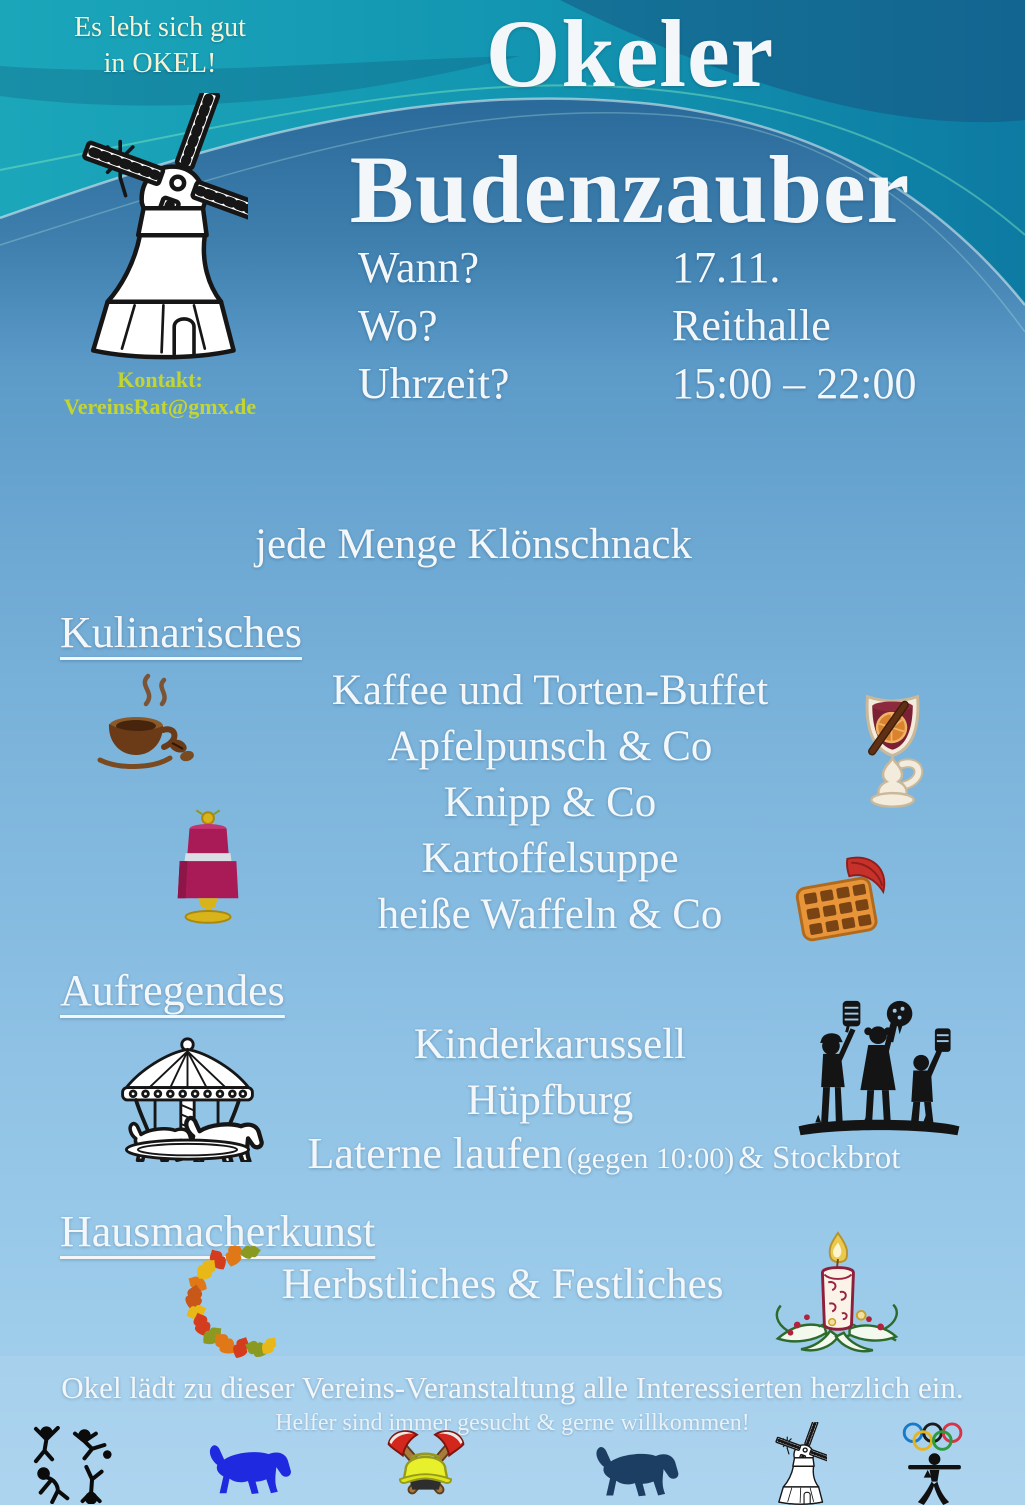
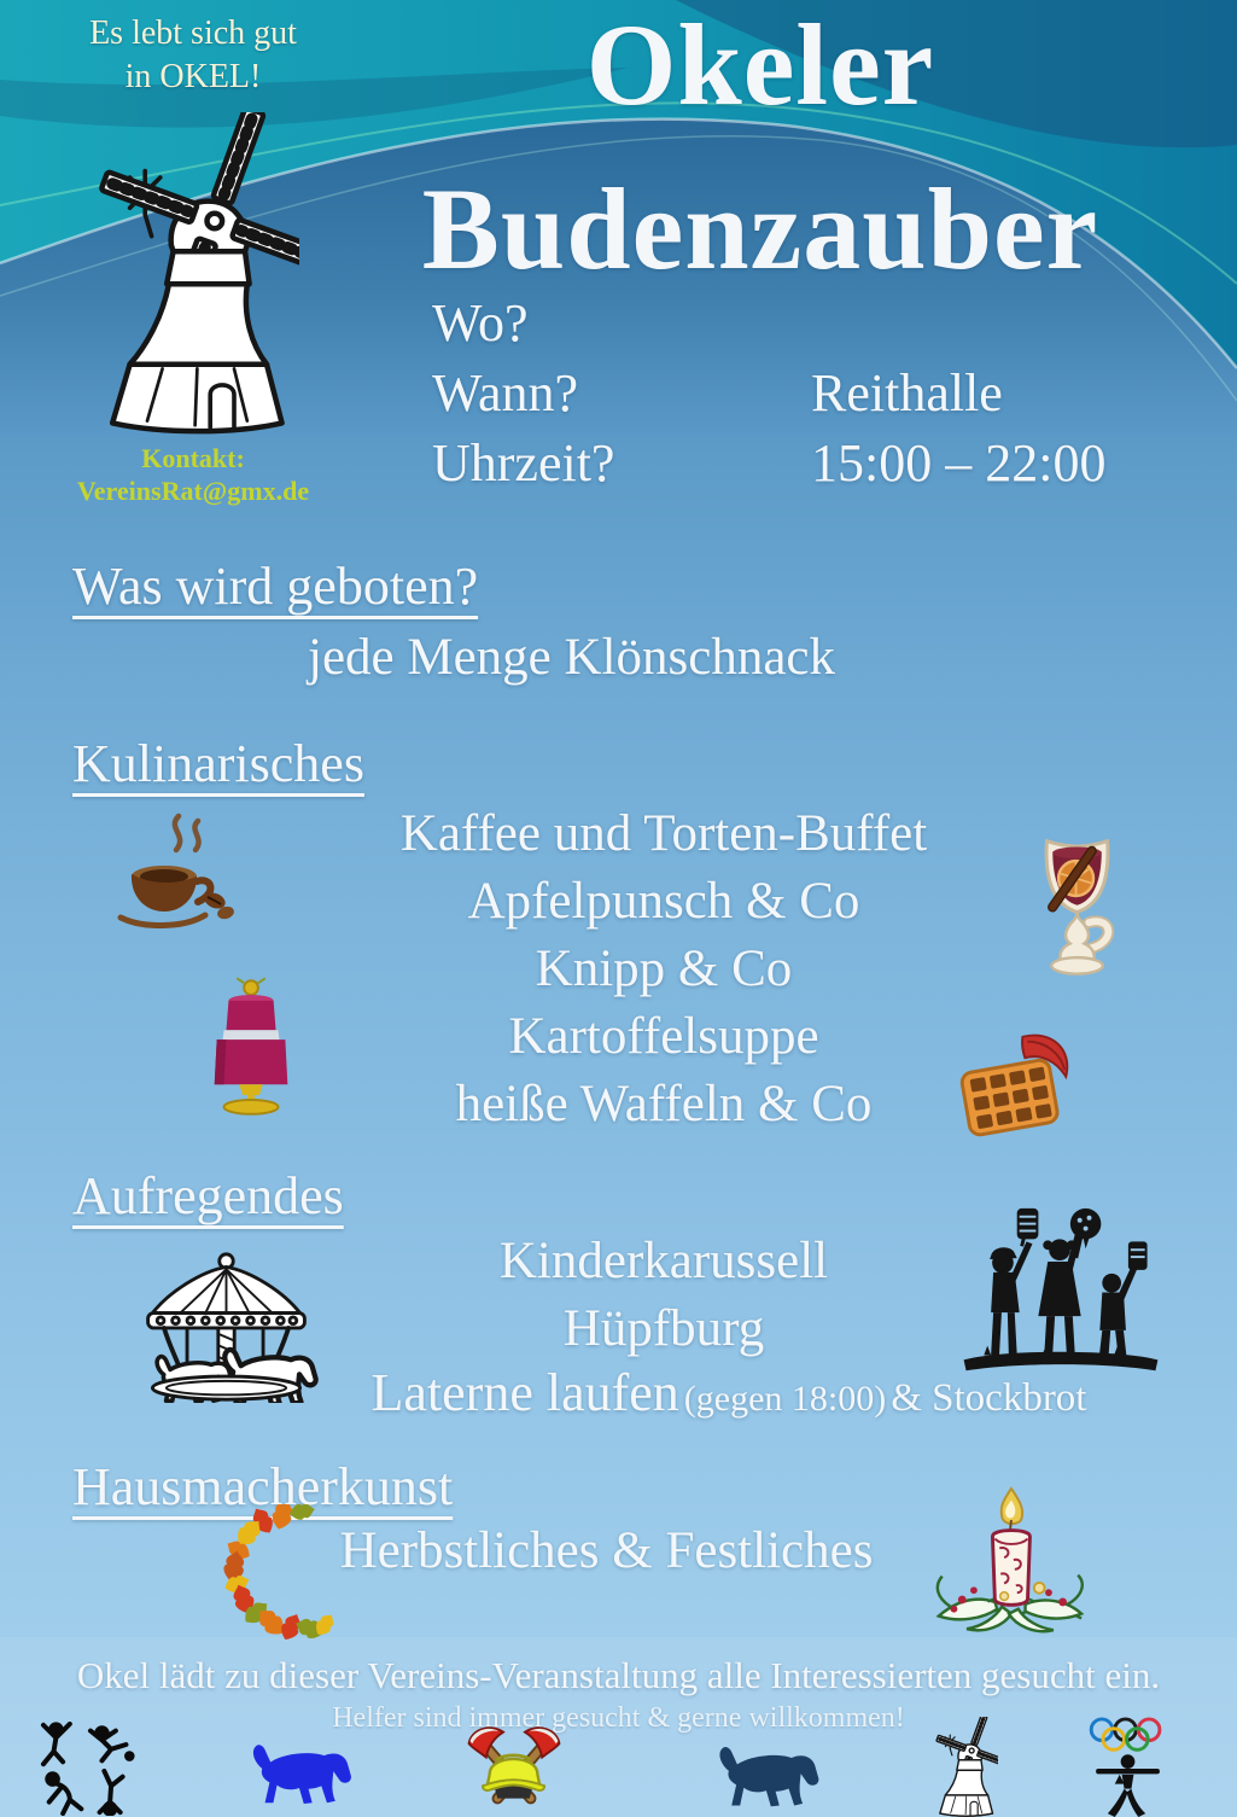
  Es lebt sich gut
  in OKEL!
  Kontakt:
  VereinsRat@gmx.de
  Okeler
  Budenzauber
- Wann?
+ Wo?
- 17.11.
- Wo?
+ Wann?
  Reithalle
  Uhrzeit?
  15:00 – 22:00
+ Was wird geboten?
  jede Menge Klönschnack
  Kulinarisches
  Kaffee und Torten-Buffet
  Apfelpunsch & Co
  Knipp & Co
  Kartoffelsuppe
  heiße Waffeln & Co
  Aufregendes
  Kinderkarussell
  Hüpfburg
- Laterne laufen (gegen 10:00) & Stockbrot
+ Laterne laufen (gegen 18:00) & Stockbrot
  Hausmacherkunst
  Herbstliches & Festliches
- Okel lädt zu dieser Vereins-Veranstaltung alle Interessierten herzlich ein.
+ Okel lädt zu dieser Vereins-Veranstaltung alle Interessierten gesucht ein.
  Helfer sind immer gesucht & gerne willkommen!
